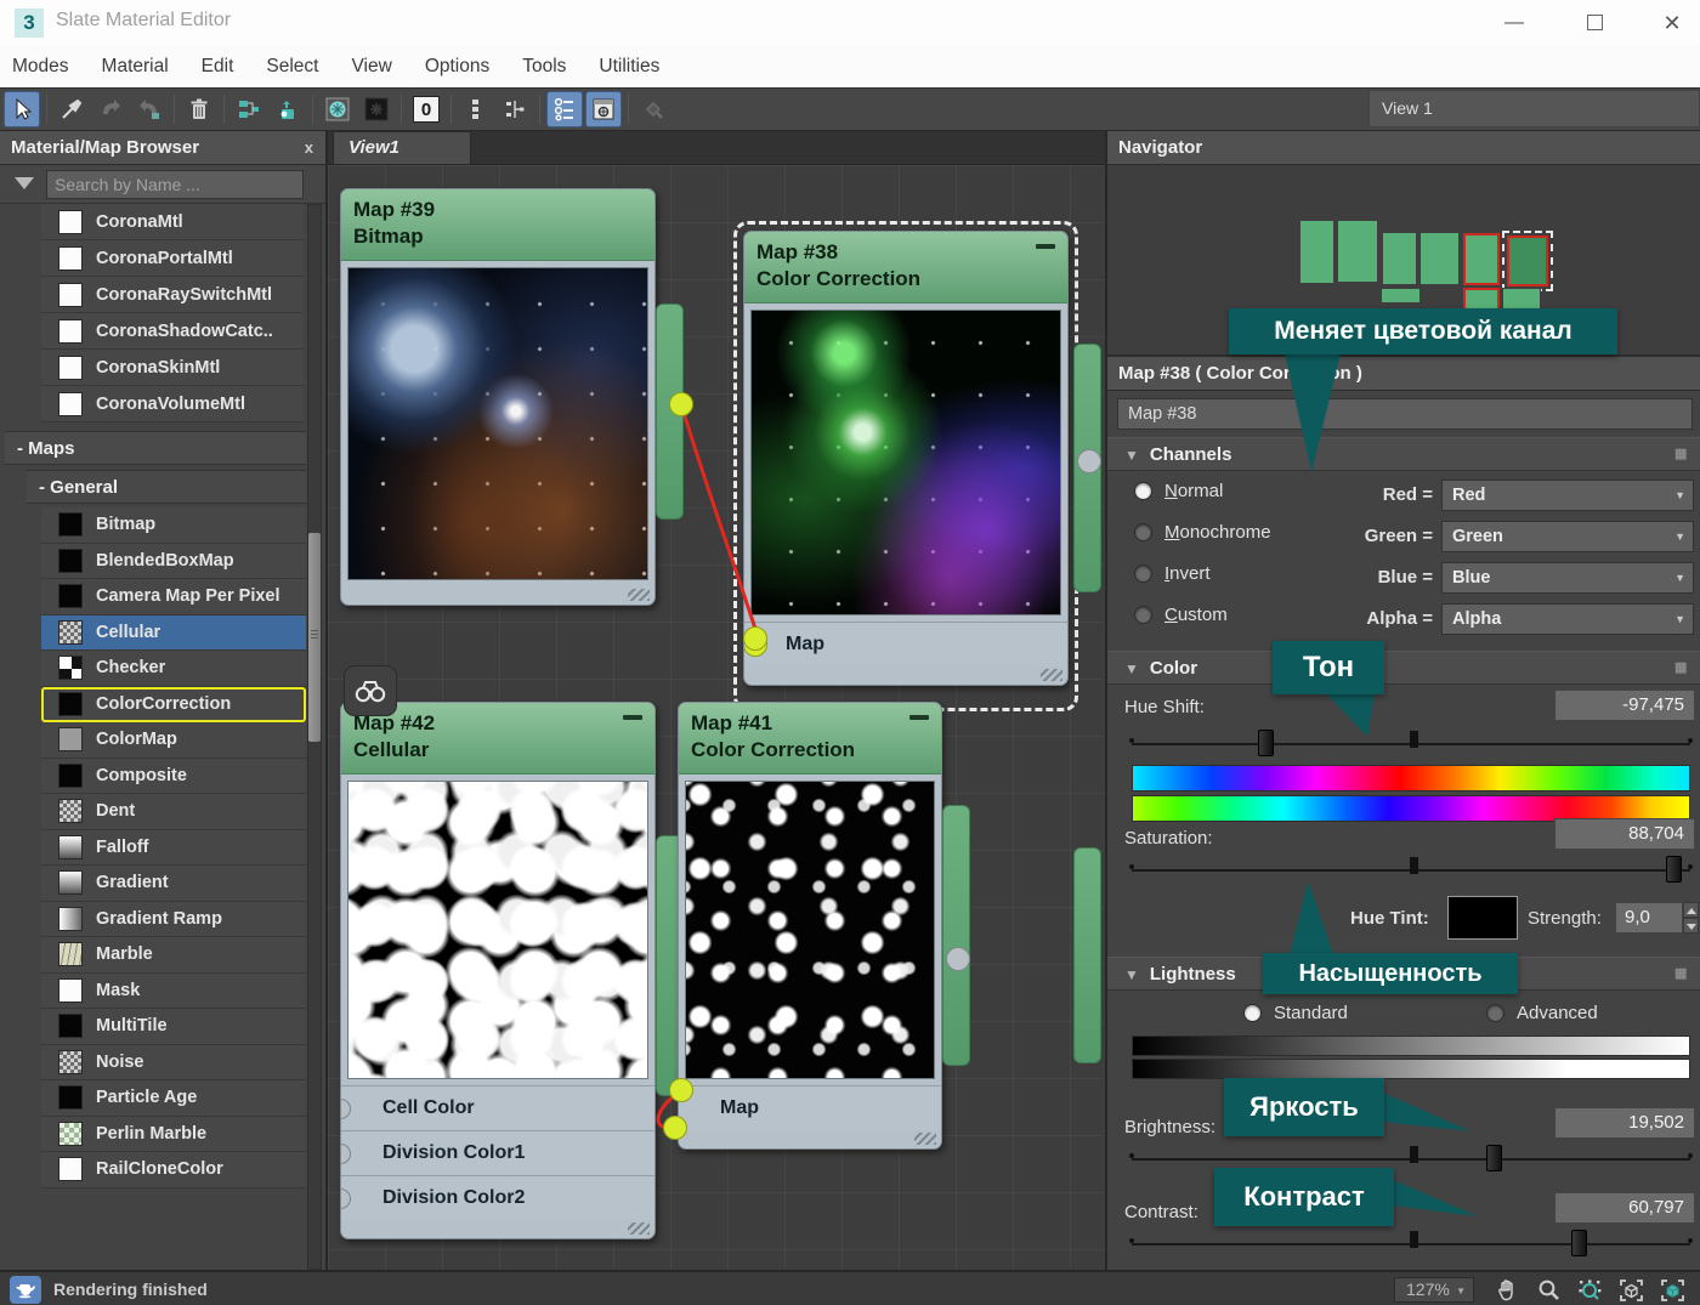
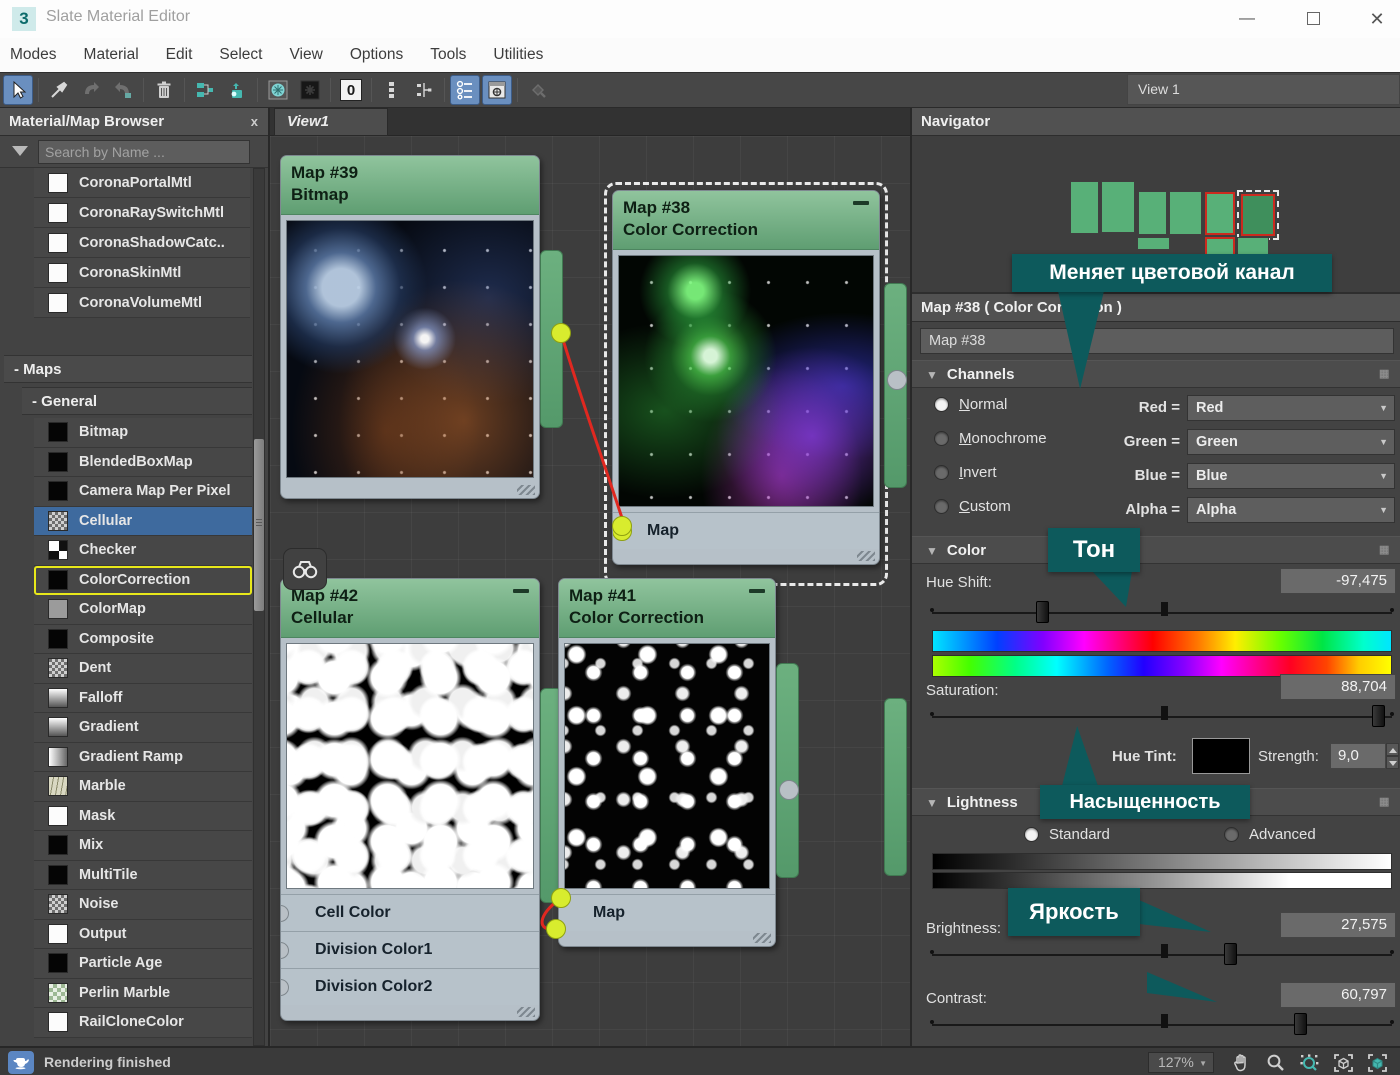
  3
  Slate Material Editor
  —
  ✕
  Modes
  Material
  Edit
  Select
  View
  Options
  Tools
  Utilities
  0
  View 1
  Material/Map Browser
  x
  Search by Name ...
- CoronaMtl
  CoronaPortalMtl
  CoronaRaySwitchMtl
  CoronaShadowCatc..
  CoronaSkinMtl
  CoronaVolumeMtl
  - Maps
  - General
  Bitmap
  BlendedBoxMap
  Camera Map Per Pixel
  Cellular
  Checker
  ColorCorrection
  ColorMap
  Composite
  Dent
  Falloff
  Gradient
  Gradient Ramp
  Marble
  Mask
+ Mix
  MultiTile
  Noise
+ Output
  Particle Age
  Perlin Marble
  RailCloneColor
  View1
  Map #39
  Bitmap
  Map #38
  Color Correction
  Map
  Map #42
  Cellular
  Cell Color
  Division Color1
  Division Color2
  Map #41
  Color Correction
  Map
  Navigator
  Map #38 ( Color Corn )
  Map #38
  ▼ Channels
  ▦
  Normal
  Monochrome
  Invert
  Custom
  Red =
  Red
  Green =
  Green
  Blue =
  Blue
  Alpha =
  Alpha
  ▼ Color
  ▦
  Hue Shift:
  -97,475
  Saturation:
  88,704
  Hue Tint:
  Strength:
  9,0
  ▼ Lightness
  ▦
  Standard
  Advanced
  Brightness:
- 19,502
+ 27,575
  Contrast:
  60,797
  Меняет цветовой канал
  Тон
  Насыщенность
  Яркость
- Контраст
  Rendering finished
  127%
